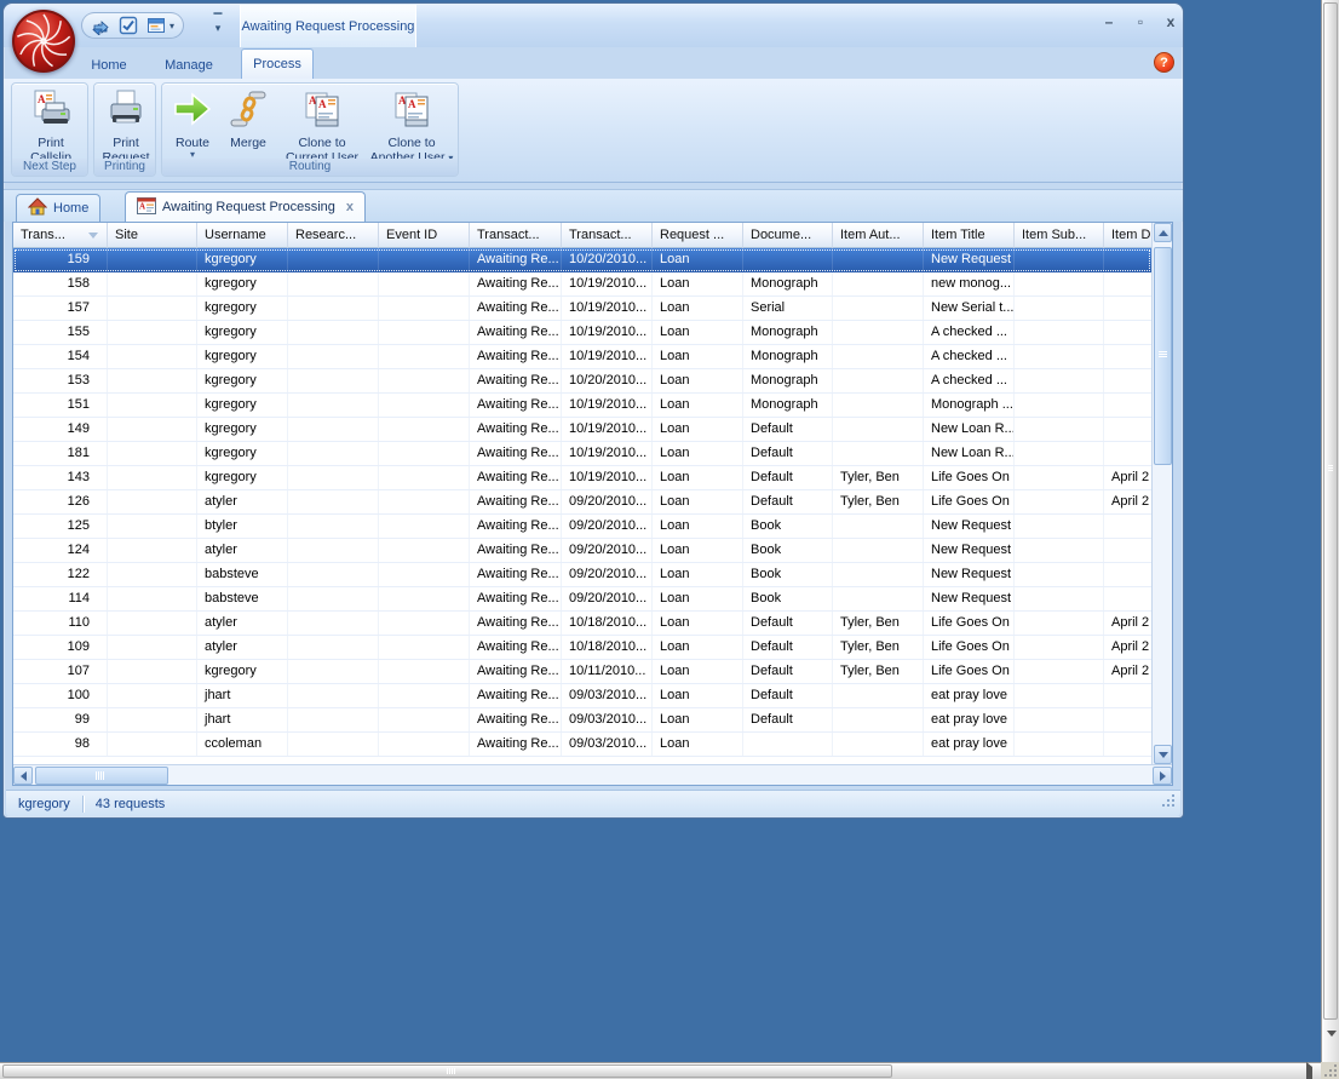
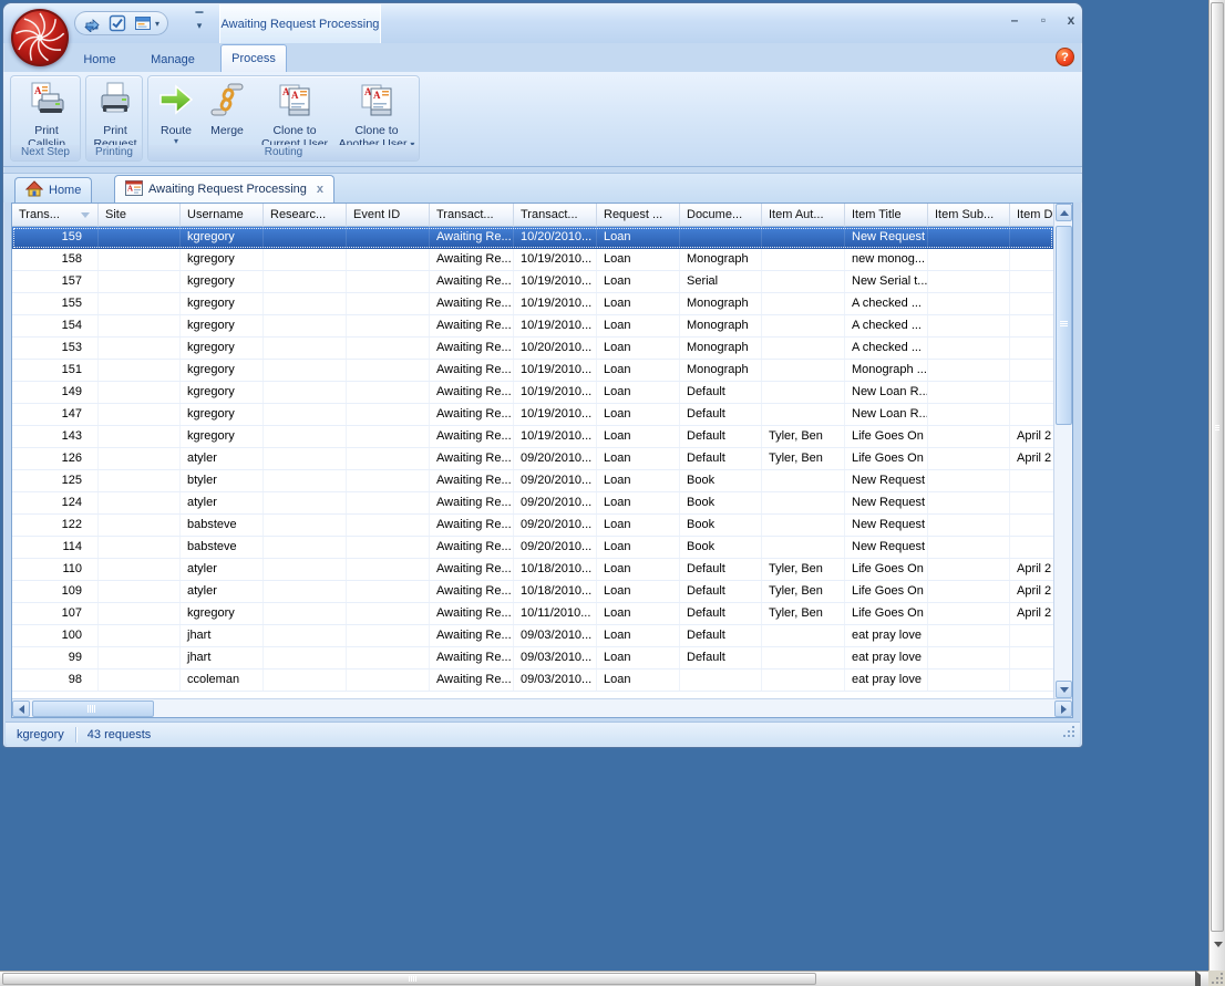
  ▾
  ▔
  ▾
  Awaiting Request Processing
  –
  ▫
  x
  Home
  Manage
  Process
  ?
  A
  Print
  Callslip
  Next Step
  Print
  Request
  Printing
  Route
  ▾
  Merge
  A
  A
  Clone to
  Current User
  A
  A
  Clone to
  Another User
  Routing
  Home
  A
  Awaiting Request Processing
  x
  Trans...
  Site
  Username
  Researc...
  Event ID
  Transact...
  Transact...
  Request ...
  Docume...
  Item Aut...
  Item Title
  Item Sub...
  159
  kgregory
  Awaiting Re...
  10/20/2010...
  Loan
  New Request
  158
  kgregory
  Awaiting Re...
  10/19/2010...
  Loan
  Monograph
  new monog...
  157
  kgregory
  Awaiting Re...
  10/19/2010...
  Loan
  Serial
  New Serial t...
  155
  kgregory
  Awaiting Re...
  10/19/2010...
  Loan
  Monograph
  A checked ...
  154
  kgregory
  Awaiting Re...
  10/19/2010...
  Loan
  Monograph
  A checked ...
  153
  kgregory
  Awaiting Re...
  10/20/2010...
  Loan
  Monograph
  A checked ...
  151
  kgregory
  Awaiting Re...
  10/19/2010...
  Loan
  Monograph
  Monograph ...
  149
  kgregory
  Awaiting Re...
  10/19/2010...
  Loan
  Default
  New Loan R...
- 181
+ 147
  kgregory
  Awaiting Re...
  10/19/2010...
  Loan
  Default
  New Loan R...
  143
  kgregory
  Awaiting Re...
  10/19/2010...
  Loan
  Default
  Tyler, Ben
  Life Goes On
  April 2
  126
  atyler
  Awaiting Re...
  09/20/2010...
  Loan
  Default
  Tyler, Ben
  Life Goes On
  April 2
  125
  btyler
  Awaiting Re...
  09/20/2010...
  Loan
  Book
  New Request
  124
  atyler
  Awaiting Re...
  09/20/2010...
  Loan
  Book
  New Request
  122
  babsteve
  Awaiting Re...
  09/20/2010...
  Loan
  Book
  New Request
  114
  babsteve
  Awaiting Re...
  09/20/2010...
  Loan
  Book
  New Request
  110
  atyler
  Awaiting Re...
  10/18/2010...
  Loan
  Default
  Tyler, Ben
  Life Goes On
  April 2
  109
  atyler
  Awaiting Re...
  10/18/2010...
  Loan
  Default
  Tyler, Ben
  Life Goes On
  April 2
  107
  kgregory
  Awaiting Re...
  10/11/2010...
  Loan
  Default
  Tyler, Ben
  Life Goes On
  April 2
  100
  jhart
  Awaiting Re...
  09/03/2010...
  Loan
  Default
  eat pray love
  99
  jhart
  Awaiting Re...
  09/03/2010...
  Loan
  Default
  eat pray love
  98
  ccoleman
  Awaiting Re...
  09/03/2010...
  Loan
  eat pray love
  kgregory
  43 requests
